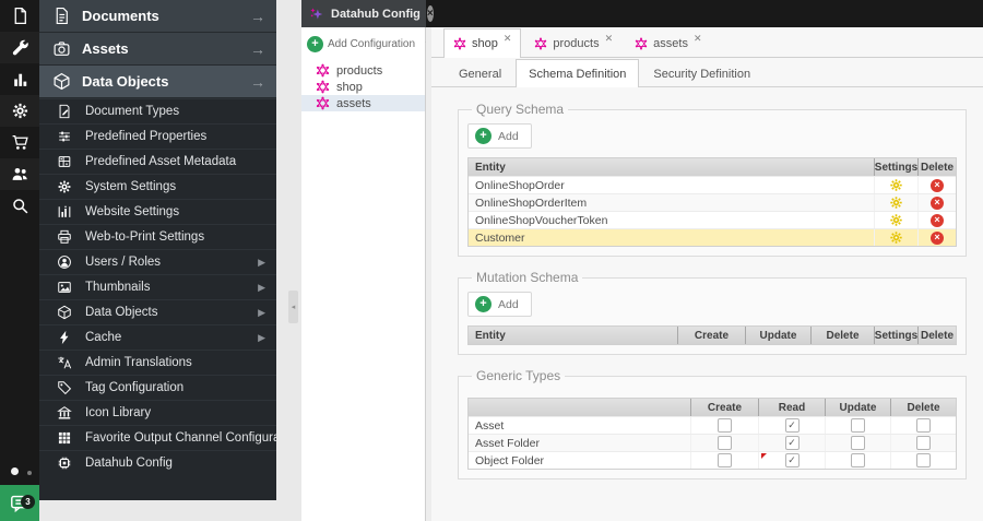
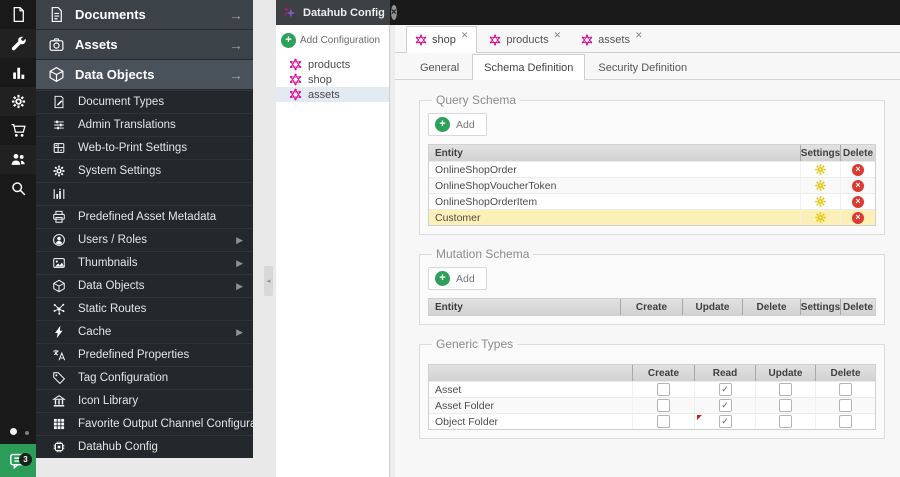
  3
  Documents
  →
  Assets
  →
  Data Objects
  →
  Document Types
- Predefined Properties
+ Admin Translations
- Predefined Asset Metadata
+ Web-to-Print Settings
  System Settings
- Website Settings
- Web-to-Print Settings
+ Predefined Asset Metadata
  Users / Roles
  ▶
  Thumbnails
  ▶
  Data Objects
  ▶
+ Static Routes
  Cache
  ▶
- Admin Translations
+ Predefined Properties
  Tag Configuration
  Icon Library
  Favorite Output Channel Configur
  Datahub Config
  Datahub Config
  ×
  +
  Add Configuration
  products
  shop
  assets
  shop
  ✕
  products
  ✕
  assets
  ✕
  General
  Schema Definition
  Security Definition
  Query Schema
  +
  Add
  Entity
  Settings
  Delete
  OnlineShopOrder
  ×
- OnlineShopOrderItem
+ OnlineShopVoucherToken
  ×
- OnlineShopVoucherToken
+ OnlineShopOrderItem
  ×
  Customer
  ×
  Mutation Schema
  +
  Add
  Entity
  Create
  Update
  Delete
  Settings
  Delete
  Generic Types
  Create
  Read
  Update
  Delete
  Asset
  ✓
  Asset Folder
  ✓
  Object Folder
  ✓
